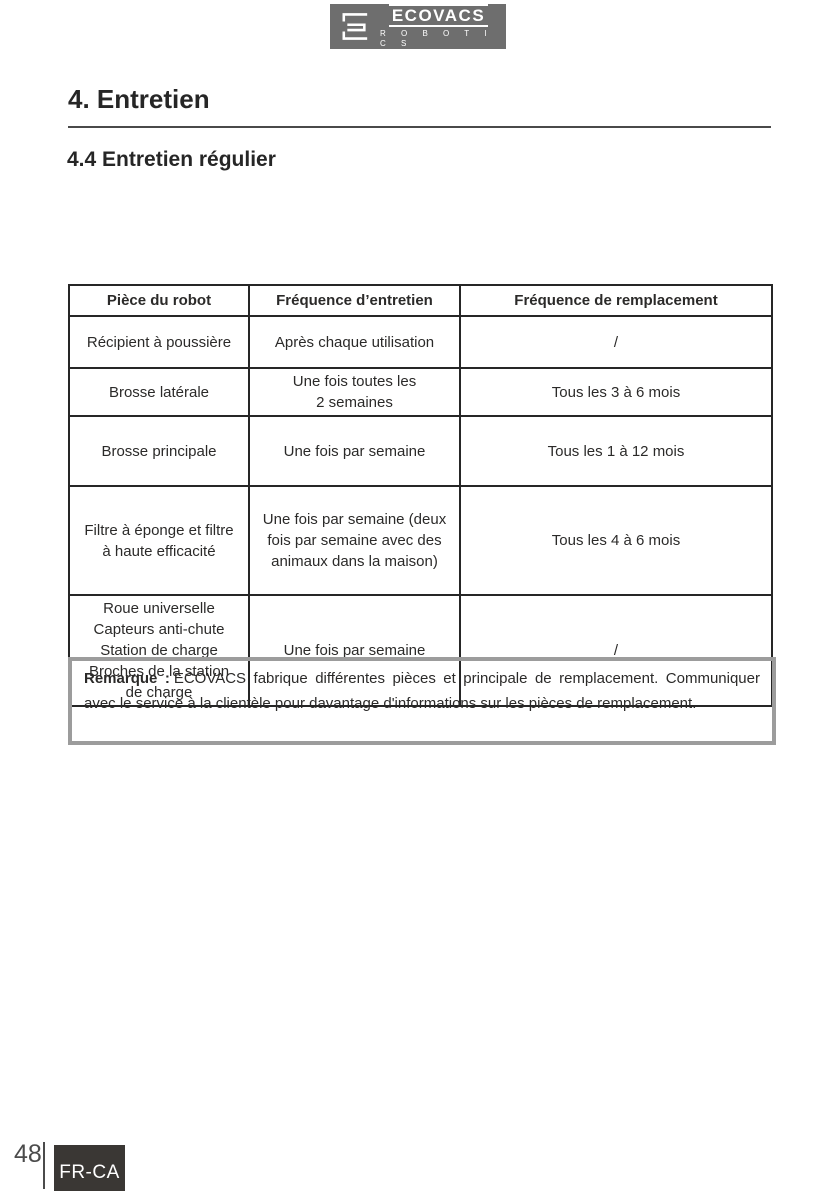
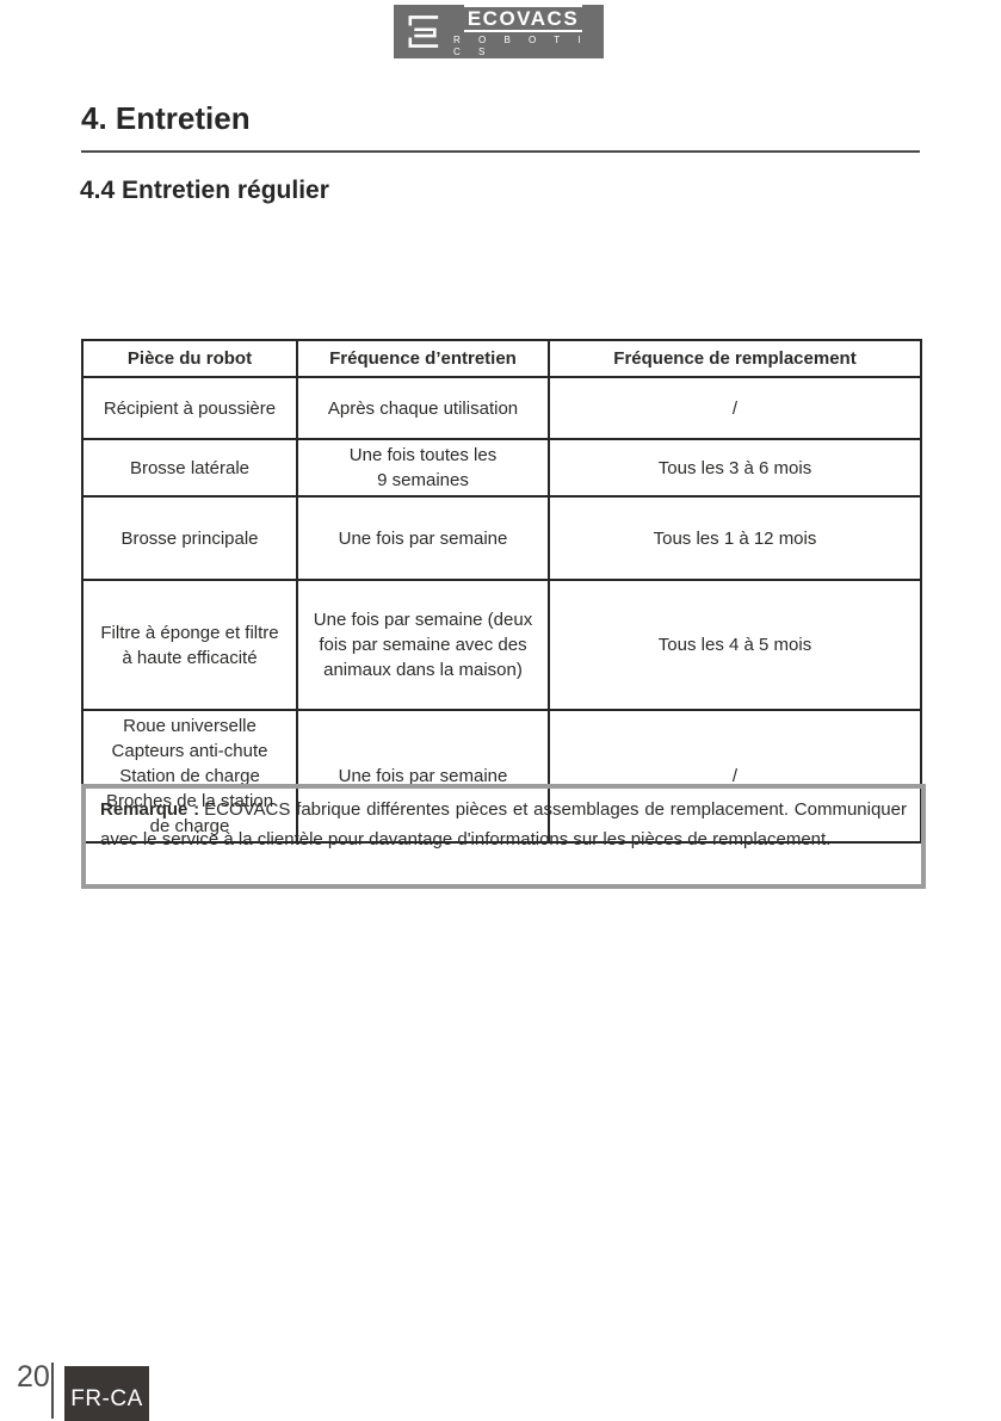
  ECOVACS
  R O B O T I C S
  4. Entretien
  4.4 Entretien régulier
  Pièce du robot	Fréquence d’entretien	Fréquence de remplacement
  Récipient à poussière	Après chaque utilisation	/
- Brosse latérale	Une fois toutes les 2 semaines	Tous les 3 à 6 mois
+ Brosse latérale	Une fois toutes les 9 semaines	Tous les 3 à 6 mois
  Brosse principale	Une fois par semaine	Tous les 1 à 12 mois
- Filtre à éponge et filtre à haute efficacité	Une fois par semaine (deux fois par semaine avec des animaux dans la maison)	Tous les 4 à 6 mois
+ Filtre à éponge et filtre à haute efficacité	Une fois par semaine (deux fois par semaine avec des animaux dans la maison)	Tous les 4 à 5 mois
  Roue universelle Capteurs anti-chute Station de charge Broches de la station de charge	Une fois par semaine	/
- Remarque : ECOVACS fabrique différentes pièces et principale de remplacement. Communiquer avec le service à la clientèle pour davantage d'informations sur les pièces de remplacement.
+ Remarque : ECOVACS fabrique différentes pièces et assemblages de remplacement. Communiquer avec le service à la clientèle pour davantage d'informations sur les pièces de remplacement.
- 48
+ 20
  FR-CA
